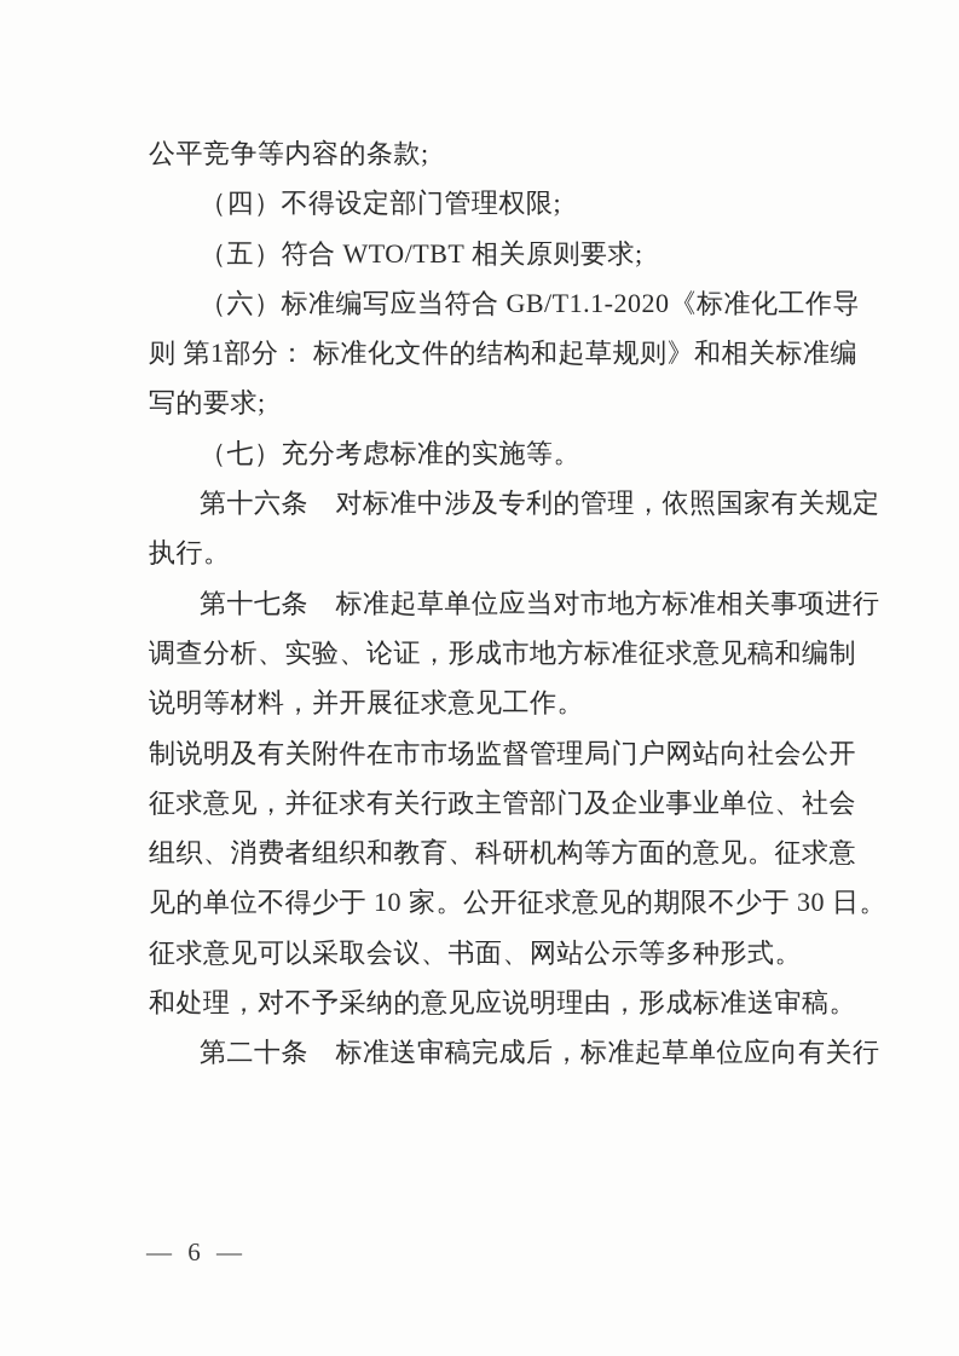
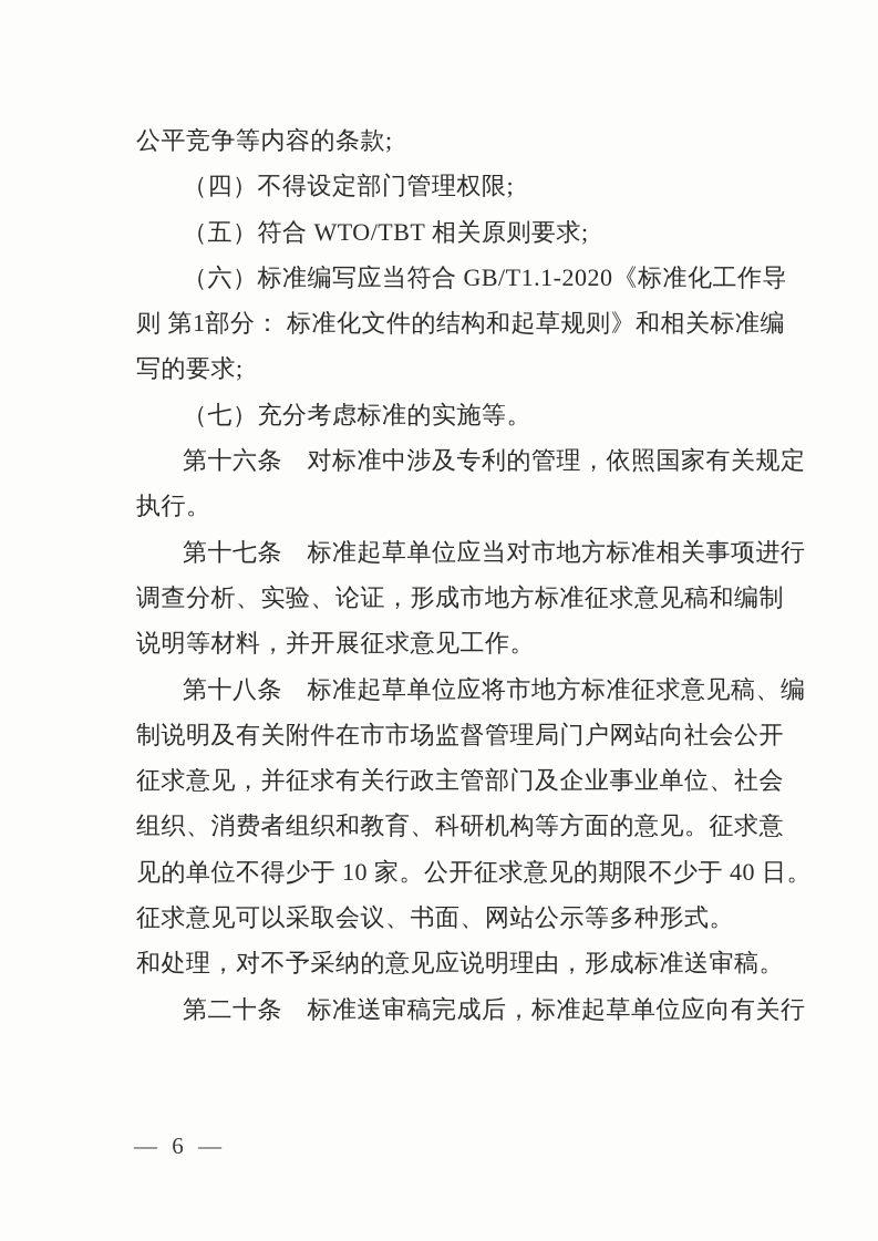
  公平竞争等内容的条款;
  （四）不得设定部门管理权限;
  （五）符合 WTO/TBT 相关原则要求;
  （六）标准编写应当符合 GB/T1.1-2020《标准化工作导
  则 第1部分： 标准化文件的结构和起草规则》和相关标准编
  写的要求;
  （七）充分考虑标准的实施等。
  第十六条 对标准中涉及专利的管理，依照国家有关规定
  执行。
  第十七条 标准起草单位应当对市地方标准相关事项进行
  调查分析、实验、论证，形成市地方标准征求意见稿和编制
  说明等材料，并开展征求意见工作。
+ 第十八条 标准起草单位应将市地方标准征求意见稿、编
  制说明及有关附件在市市场监督管理局门户网站向社会公开
  征求意见，并征求有关行政主管部门及企业事业单位、社会
  组织、消费者组织和教育、科研机构等方面的意见。征求意
- 见的单位不得少于 10 家。公开征求意见的期限不少于 30 日。
+ 见的单位不得少于 10 家。公开征求意见的期限不少于 40 日。
  征求意见可以采取会议、书面、网站公示等多种形式。
  和处理，对不予采纳的意见应说明理由，形成标准送审稿。
  第二十条 标准送审稿完成后，标准起草单位应向有关行
  — 6 —
